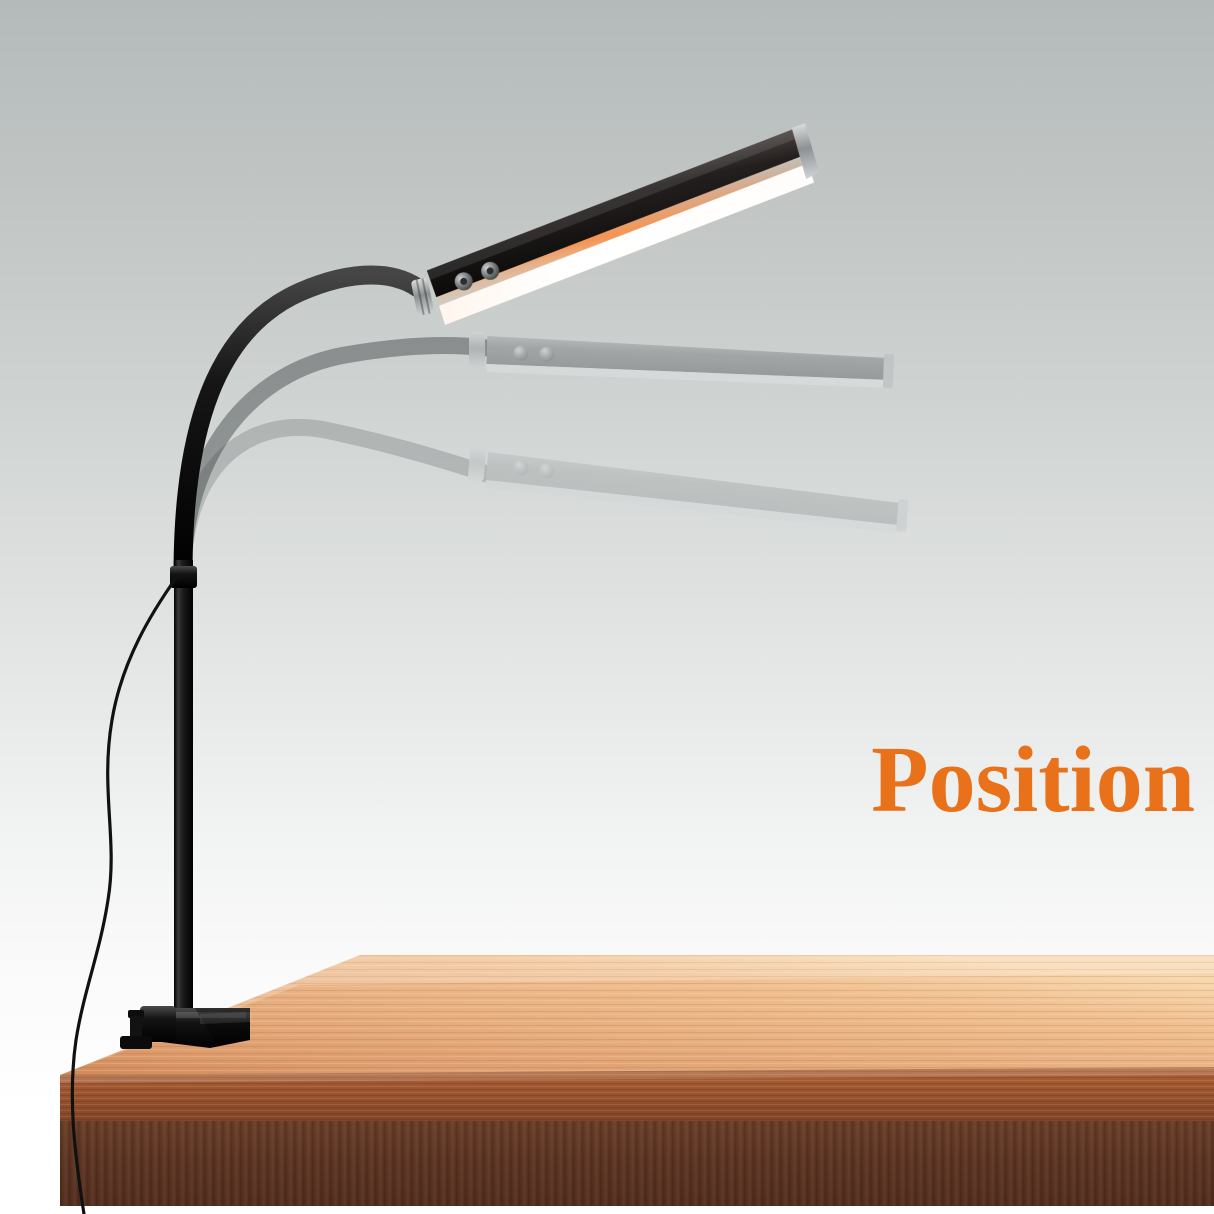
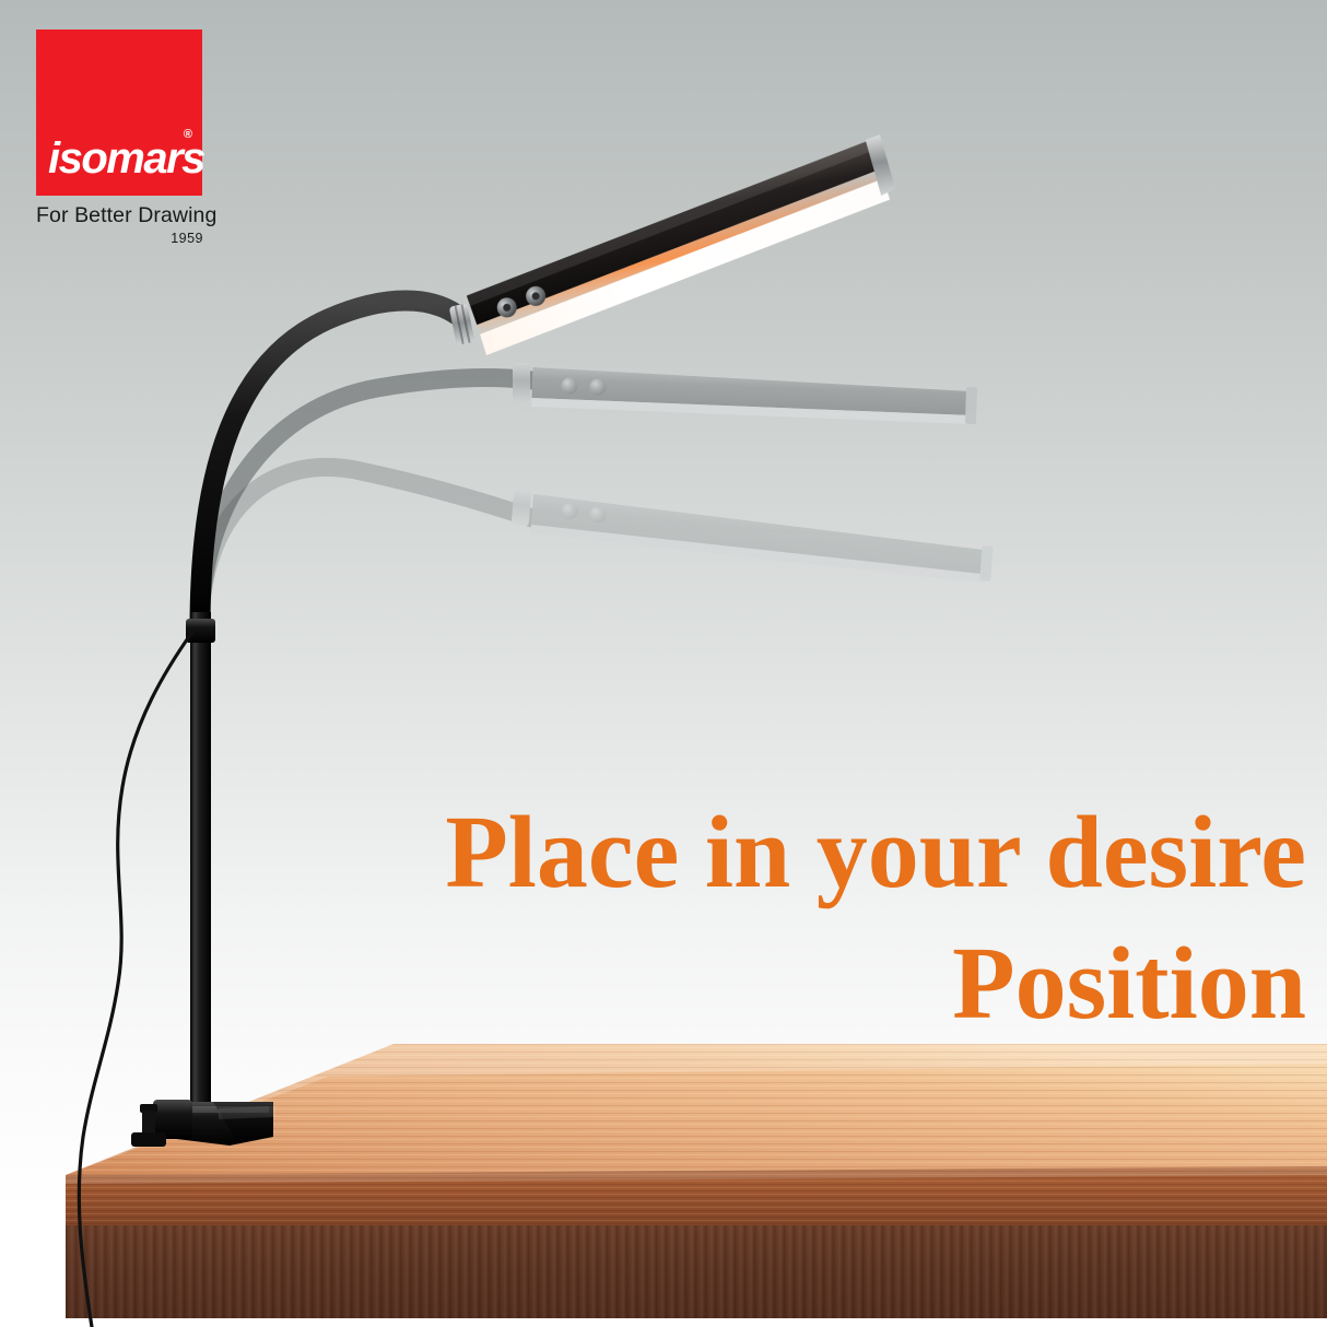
+ isomars
+ ®
+ For Better Drawing
+ 1959
+ Place in your desire
  Position
